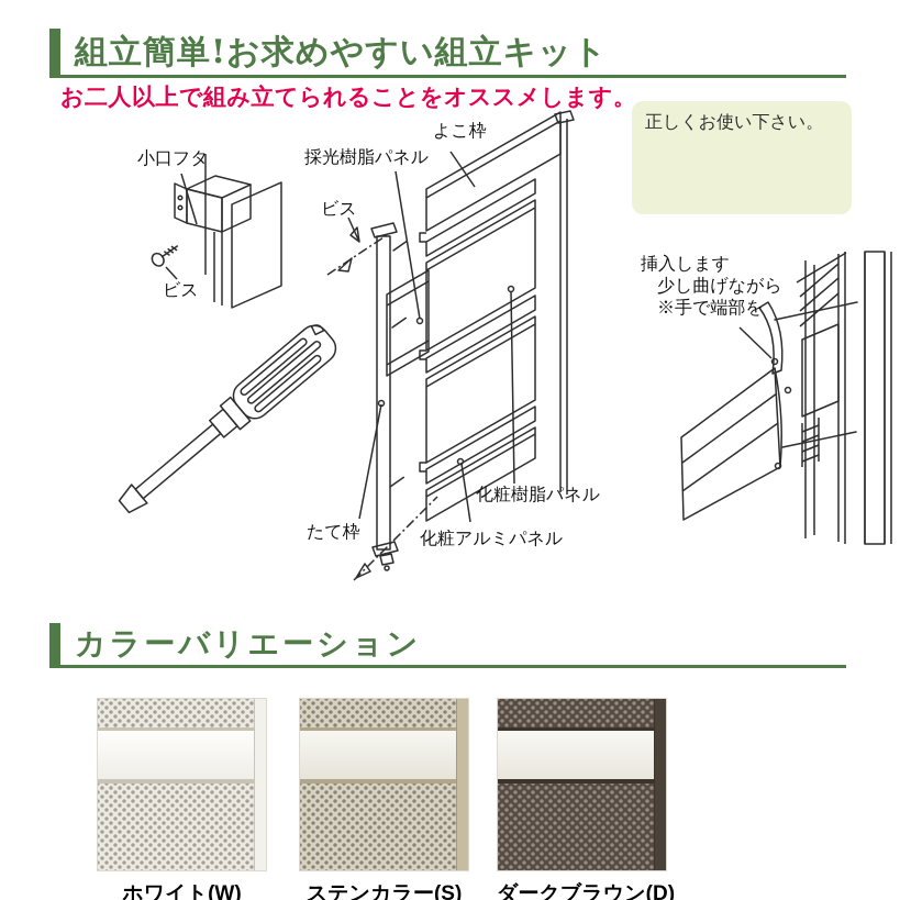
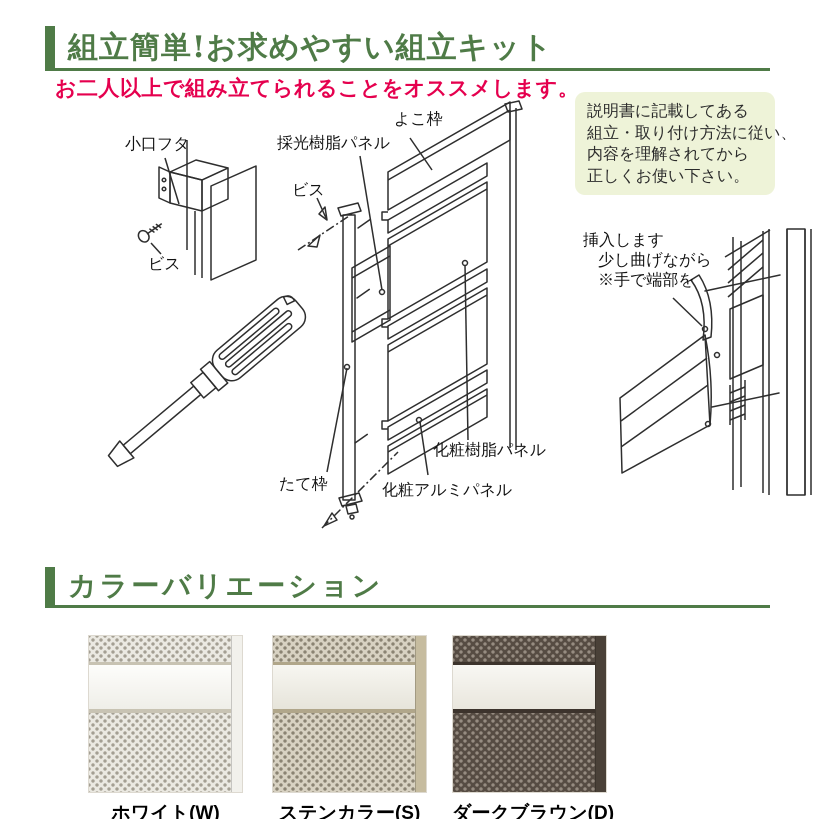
  組立簡単!お求めやすい組立キット
  お二人以上で組み立てられることをオススメします。
+ 説明書に記載してある
+ 組立・取り付け方法に従い、
+ 内容を理解されてから
  正しくお使い下さい。
  小口フタ
  ビス
  採光樹脂パネル
  よこ枠
  ビス
  たて枠
  化粧樹脂パネル
  化粧アルミパネル
  挿入します
  少し曲げながら
  ※手で端部を
  カラーバリエーション
  ホワイト(W)
  ステンカラー(S)
  ダークブラウン(D)
